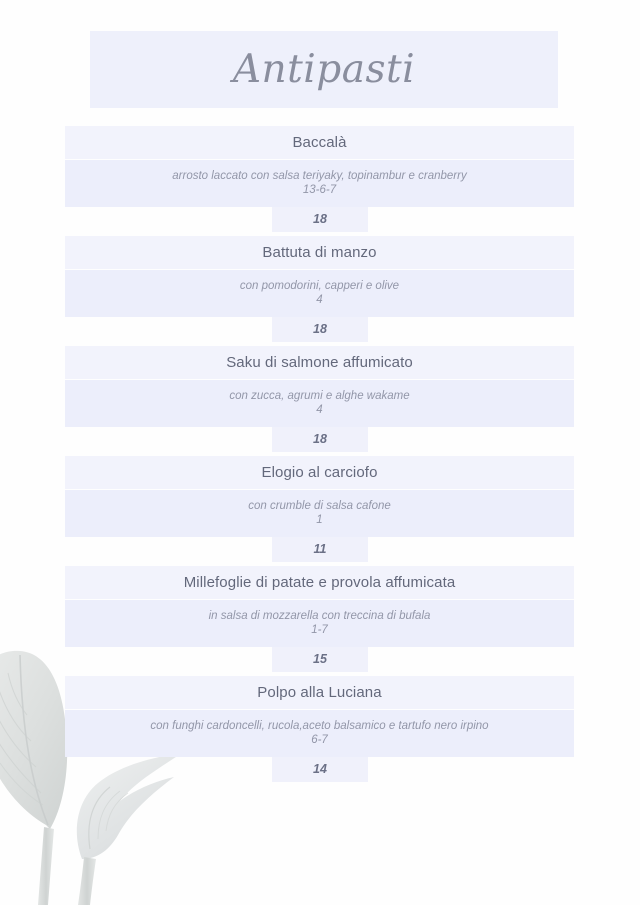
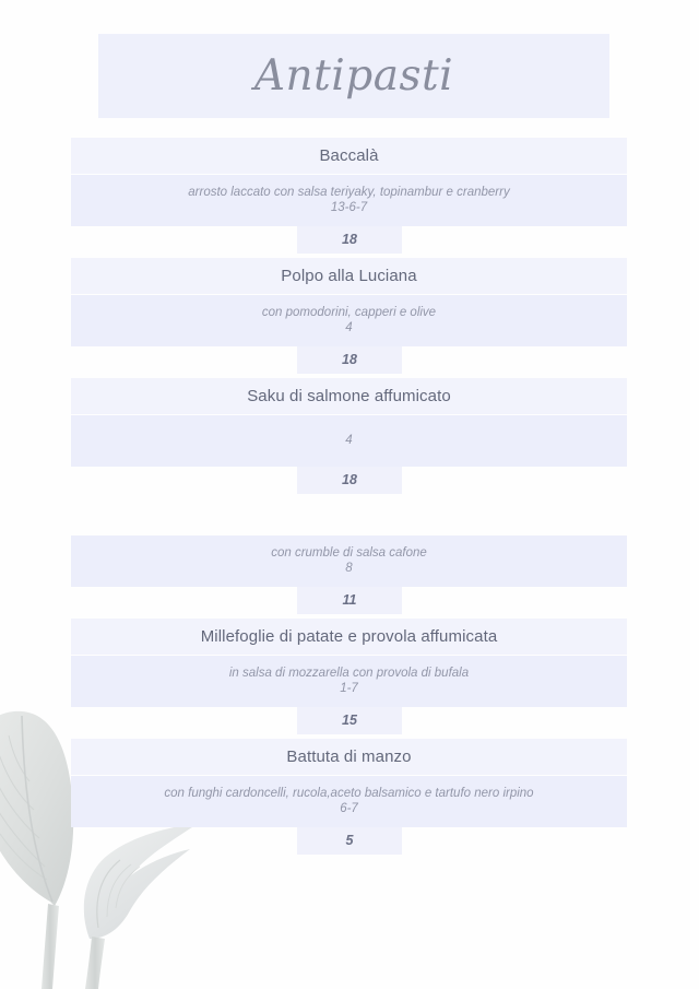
  Antipasti
  Baccalà
  arrosto laccato con salsa teriyaky, topinambur e cranberry
  13-6-7
  18
- Battuta di manzo
+ Polpo alla Luciana
  con pomodorini, capperi e olive
  4
  18
  Saku di salmone affumicato
- con zucca, agrumi e alghe wakame
  4
  18
- Elogio al carciofo
  con crumble di salsa cafone
- 1
+ 8
  11
  Millefoglie di patate e provola affumicata
- in salsa di mozzarella con treccina di bufala
+ in salsa di mozzarella con provola di bufala
  1-7
  15
- Polpo alla Luciana
+ Battuta di manzo
  con funghi cardoncelli, rucola,aceto balsamico e tartufo nero irpino
  6-7
- 14
+ 5
